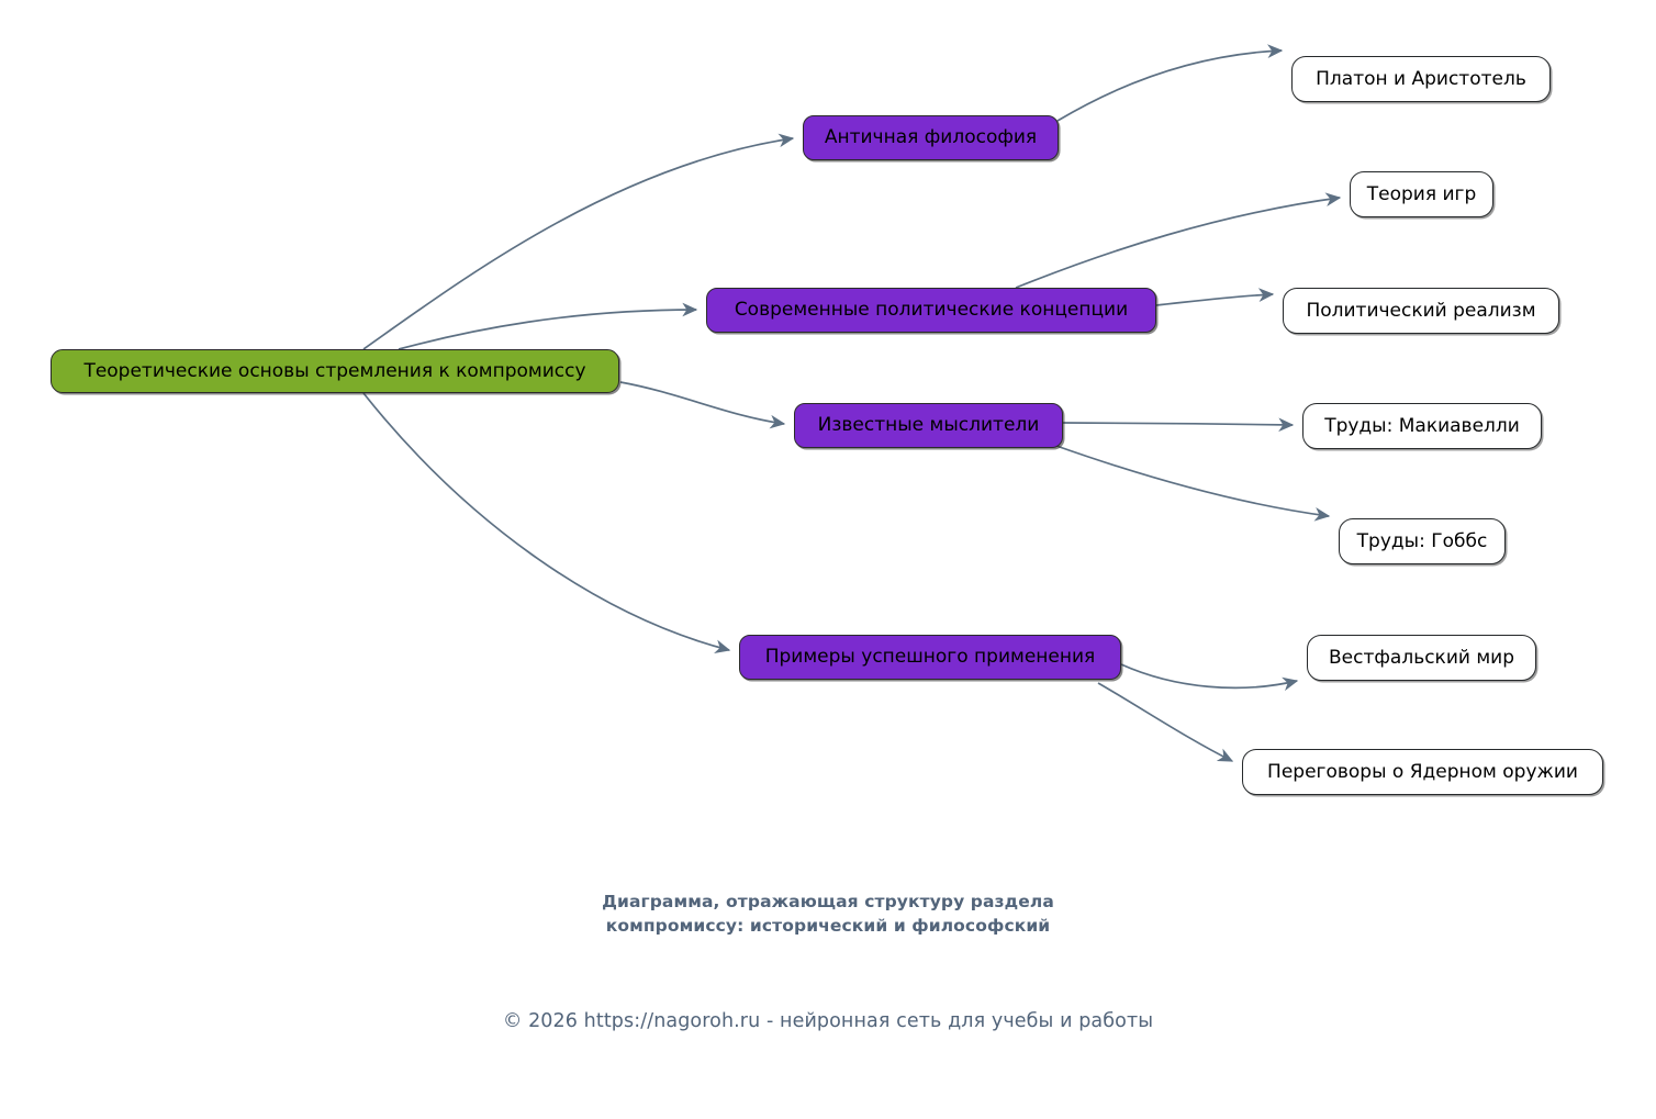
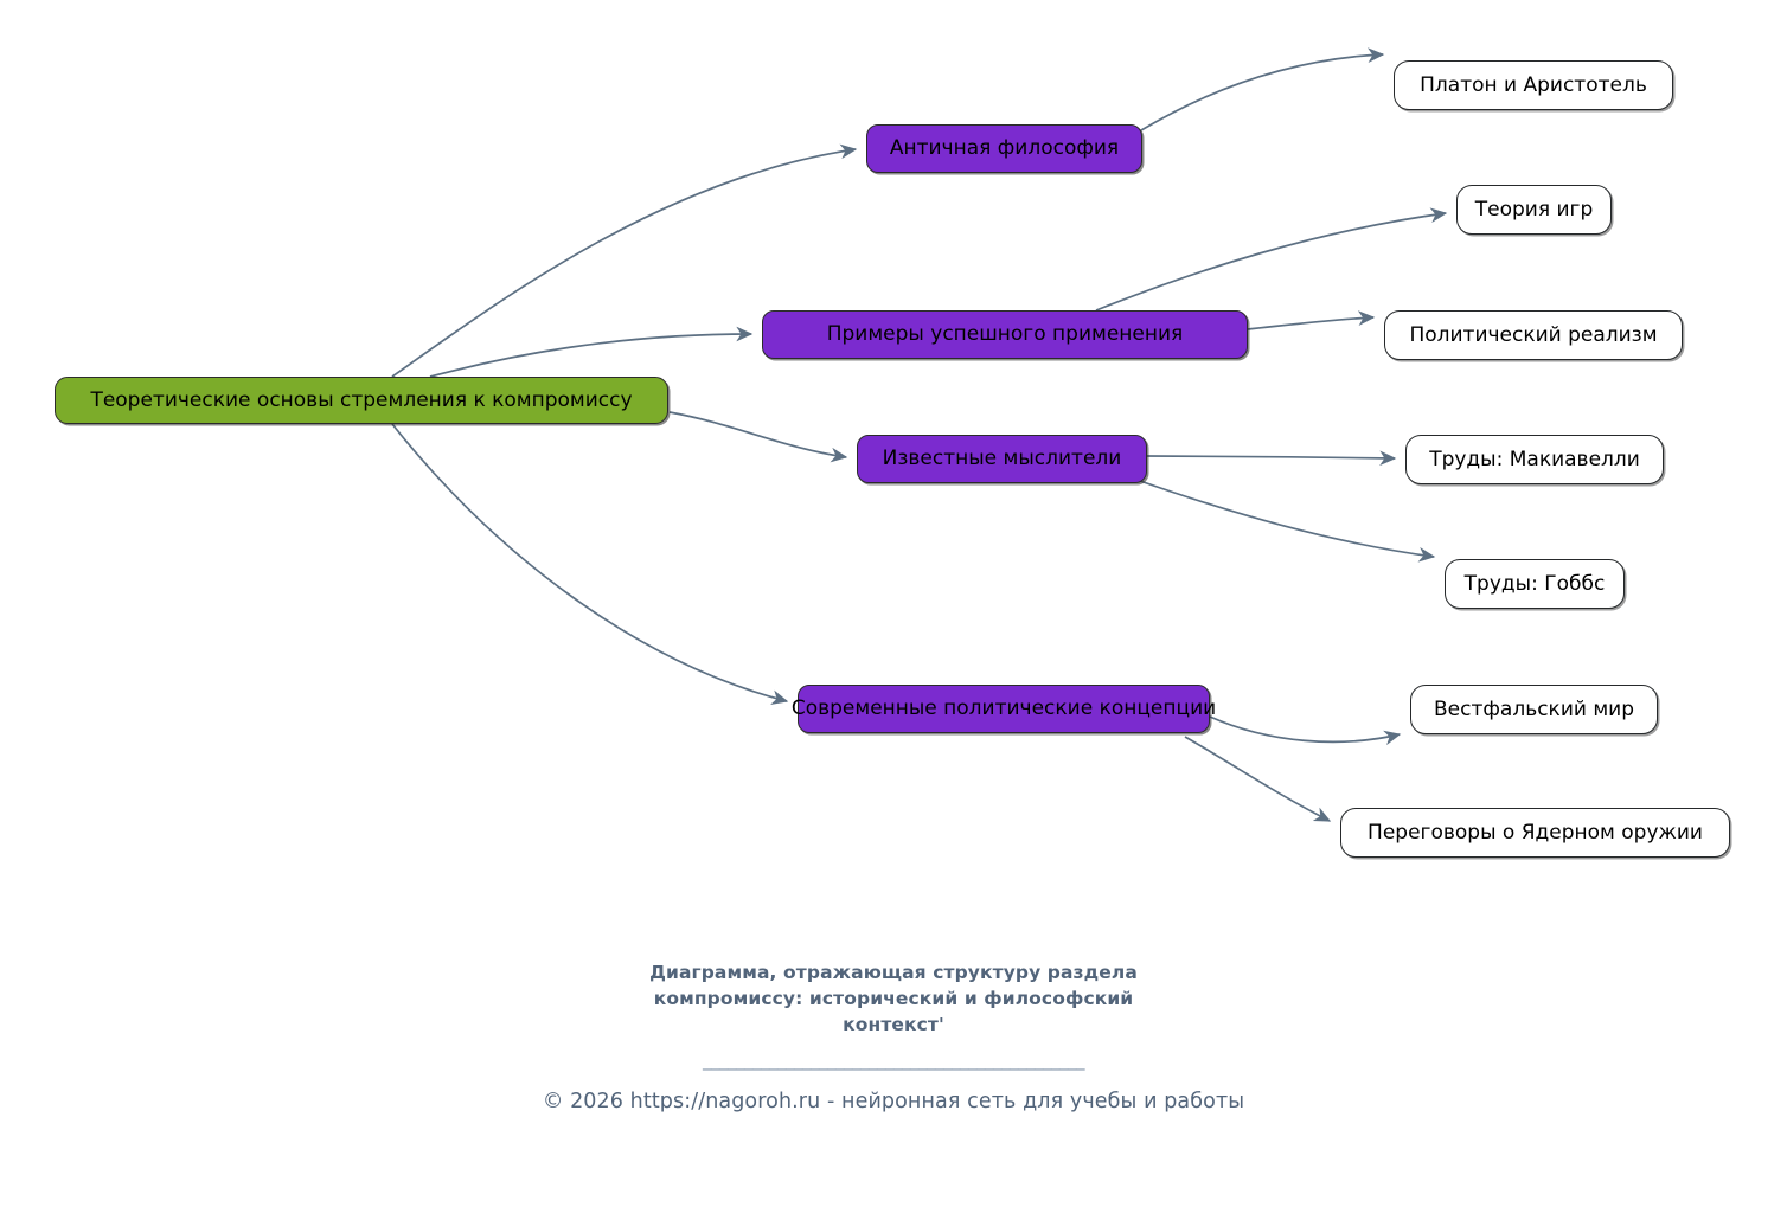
  Теоретические основы стремления к компромиссу
  Античная философия
- Современные политические концепции
+ Примеры успешного применения
  Известные мыслители
- Примеры успешного применения
+ Современные политические концепции
  Платон и Аристотель
  Теория игр
  Политический реализм
  Труды: Макиавелли
  Труды: Гоббс
  Вестфальский мир
  Переговоры о Ядерном оружии
  Диаграмма, отражающая структуру раздела
  компромиссу: исторический и философский
+ контекст'
+ ______________________________________________
  © 2026 https://nagoroh.ru - нейронная сеть для учебы и работы
